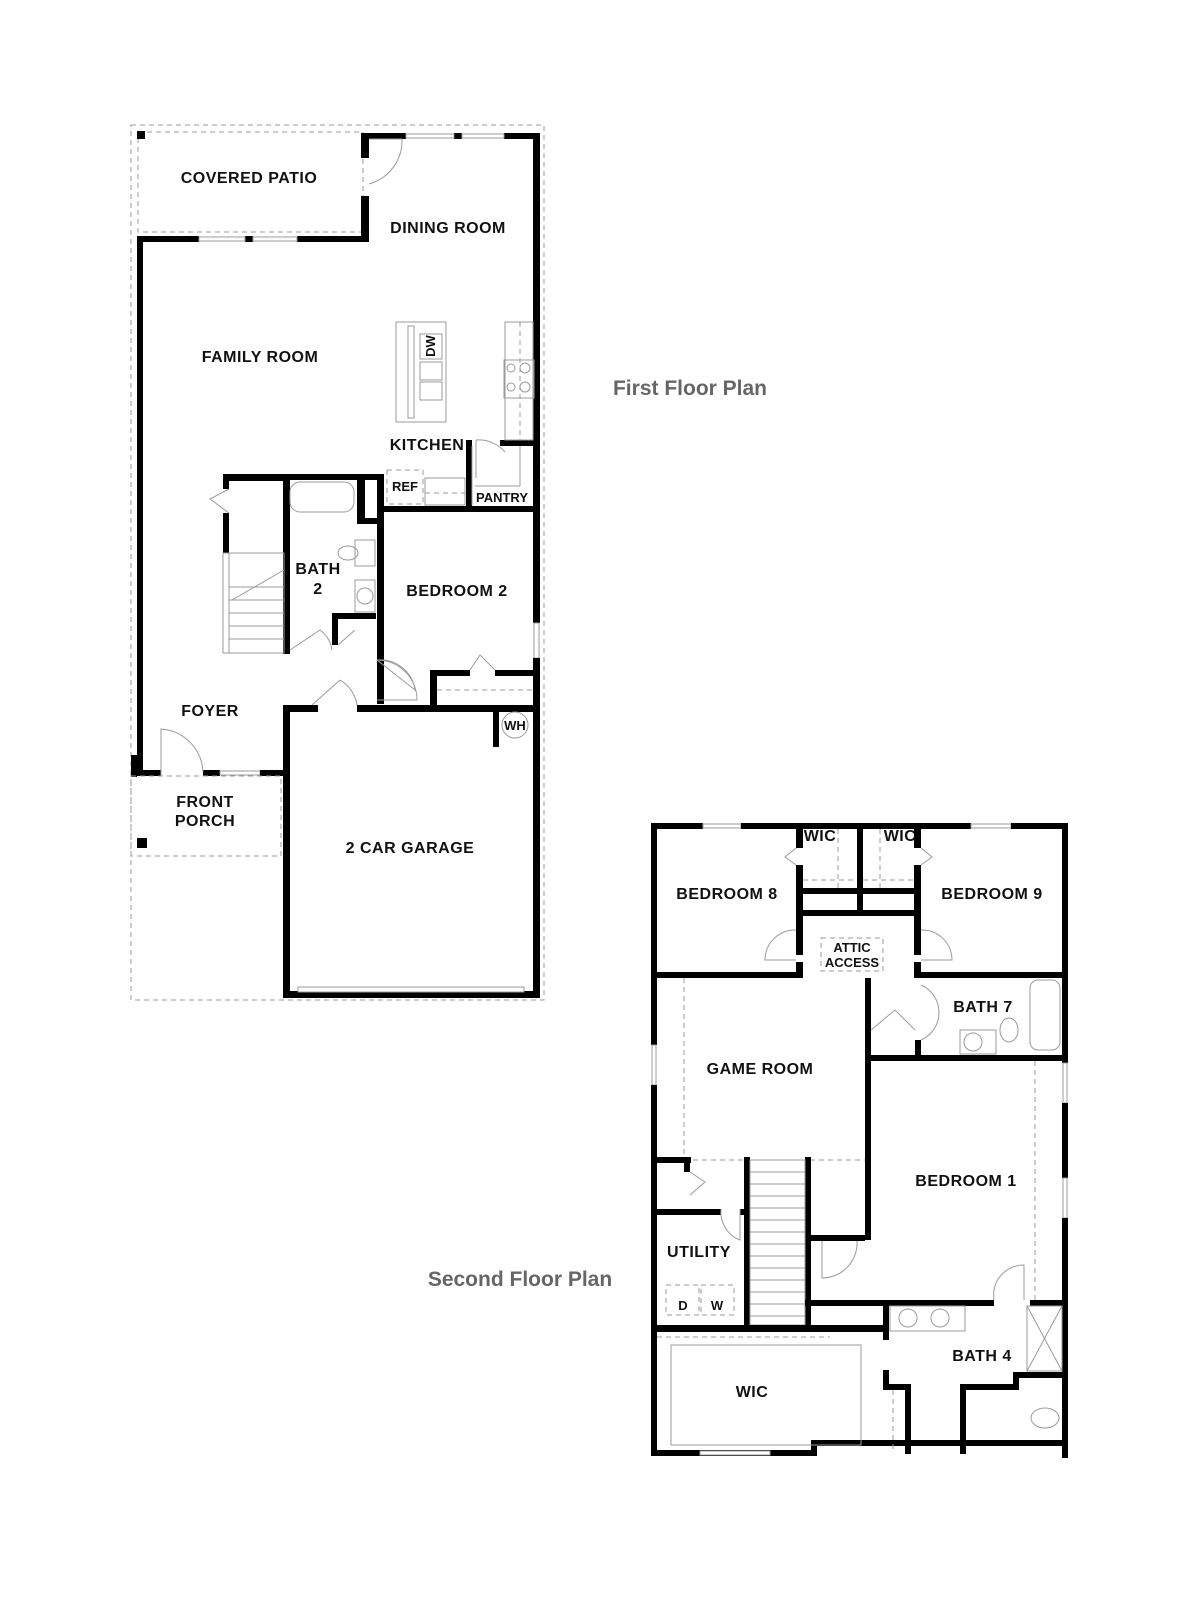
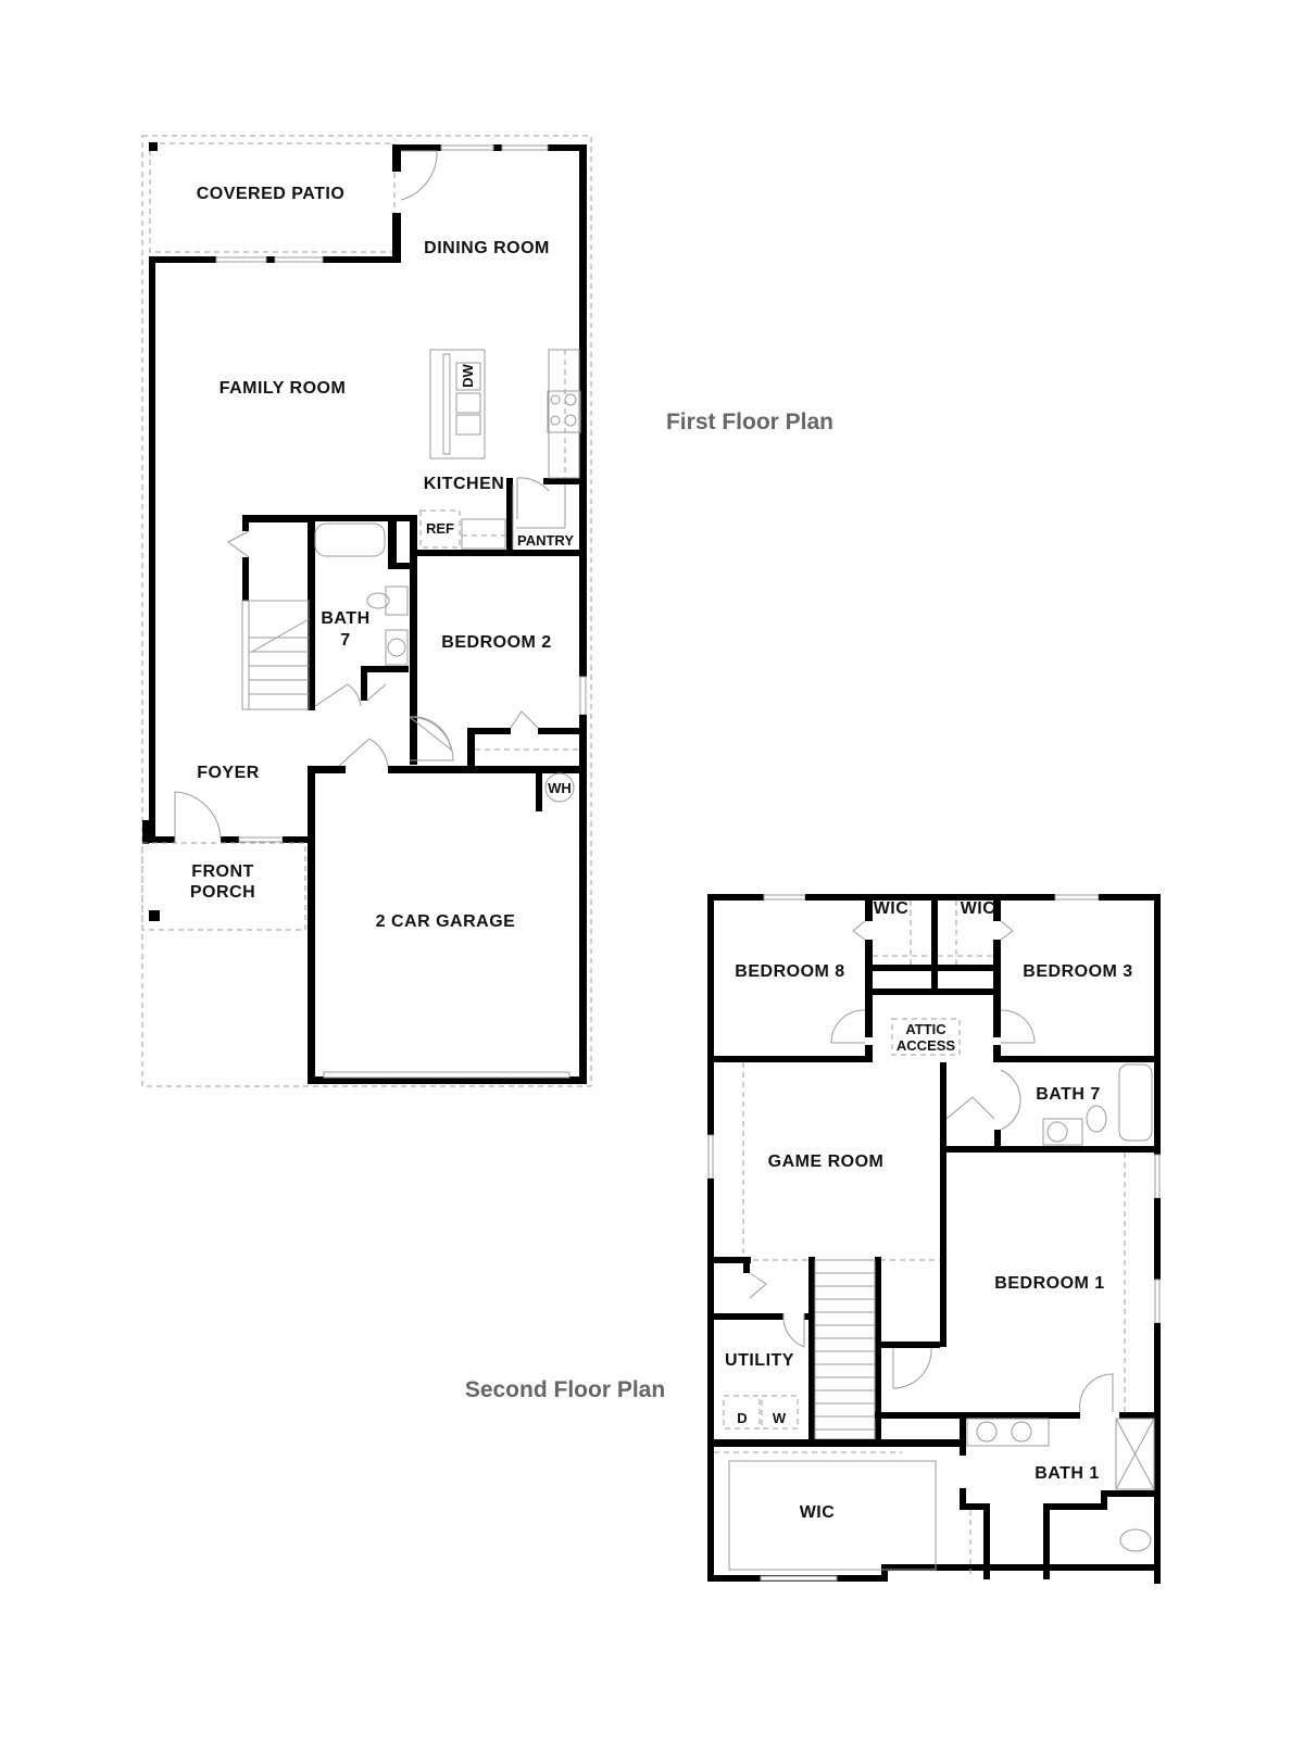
  COVERED PATIO
  DINING ROOM
  FAMILY ROOM
  KITCHEN
  PANTRY
  REF
  BATH
- 2
+ 7
  BEDROOM 2
  FOYER
  FRONT
  PORCH
  2 CAR GARAGE
  WH
  First Floor Plan
  Second Floor Plan
  BEDROOM 8
  WIC
  WIC
- BEDROOM 9
+ BEDROOM 3
  ATTIC
  ACCESS
  BATH 7
  GAME ROOM
  BEDROOM 1
  UTILITY
  D
  W
- BATH 4
+ BATH 1
  WIC
